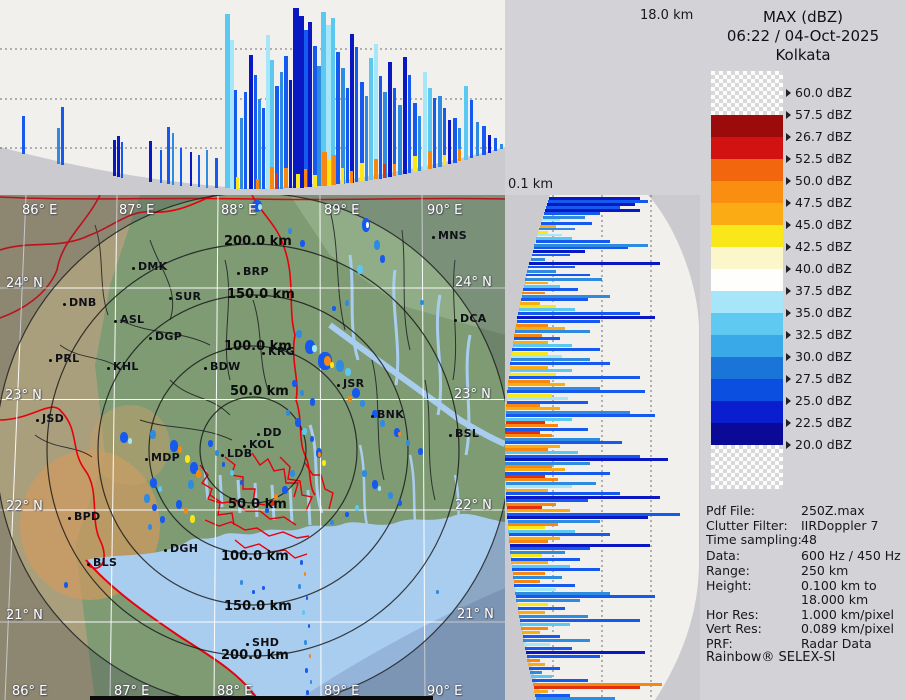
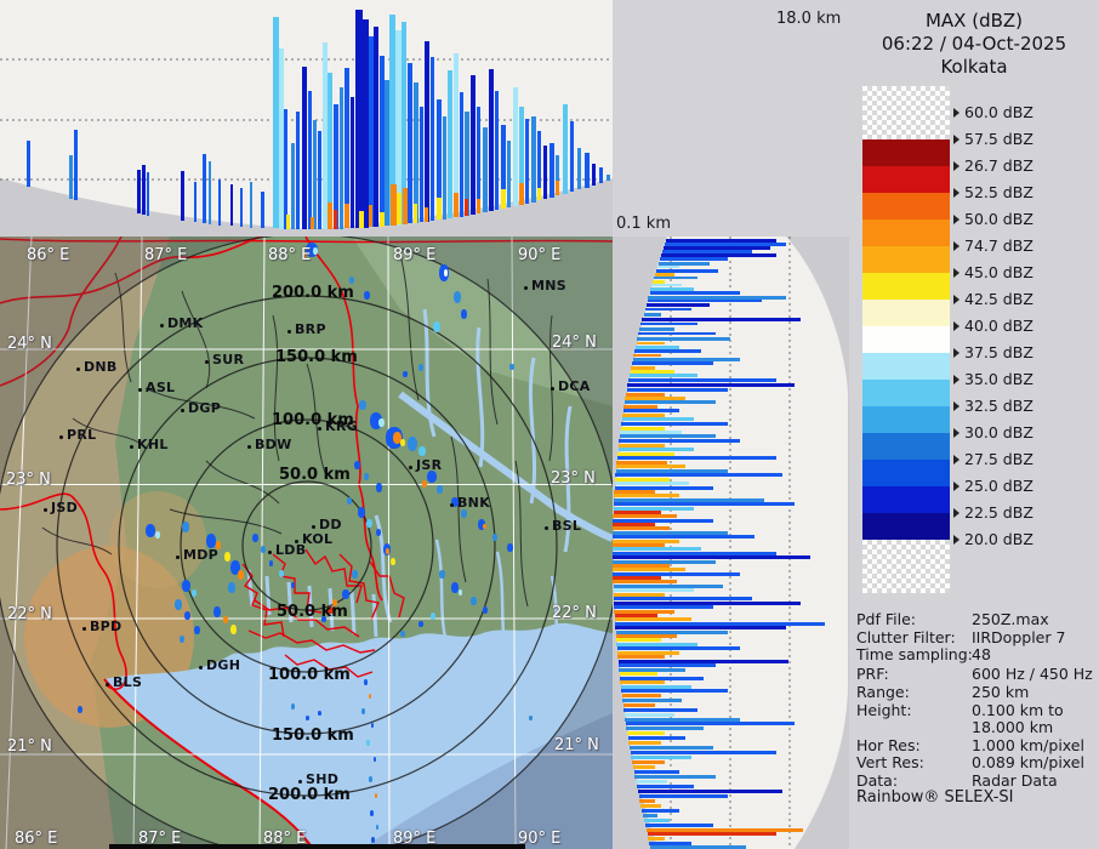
  18.0 km
  0.1 km
  MAX (dBZ)
  06:22 / 04-Oct-2025
  Kolkata
  Rainbow® SELEX-SI
  DMK
  SUR
  DNB
  ASL
  DGP
  PRL
  KHL
  BDW
  JSD
  MDP
  BPD
  BLS
  DGH
  SHD
  BRP
  KRG
  DD
  KOL
  LDB
  JSR
  BNK
  MNS
  DCA
  BSL
  86° E
  87° E
  88° E
  89° E
  90° E
  86° E
  87° E
  88° E
  89° E
  90° E
  24° N
  23° N
  22° N
  21° N
  24° N
  23° N
  22° N
  21° N
  200.0 km
  150.0 km
  100.0 km
  50.0 km
  50.0 km
  100.0 km
  150.0 km
  200.0 km
  60.0 dBZ
  57.5 dBZ
  26.7 dBZ
  52.5 dBZ
  50.0 dBZ
- 47.5 dBZ
+ 74.7 dBZ
  45.0 dBZ
  42.5 dBZ
  40.0 dBZ
  37.5 dBZ
  35.0 dBZ
  32.5 dBZ
  30.0 dBZ
  27.5 dBZ
  25.0 dBZ
  22.5 dBZ
  20.0 dBZ
  Pdf File:
  250Z.max
  Clutter Filter:
  IIRDoppler 7
  Time sampling:
  48
- Data:
+ PRF:
  600 Hz / 450 Hz
  Range:
  250 km
  Height:
  0.100 km to
  18.000 km
  Hor Res:
  1.000 km/pixel
  Vert Res:
  0.089 km/pixel
- PRF:
+ Data:
  Radar Data
